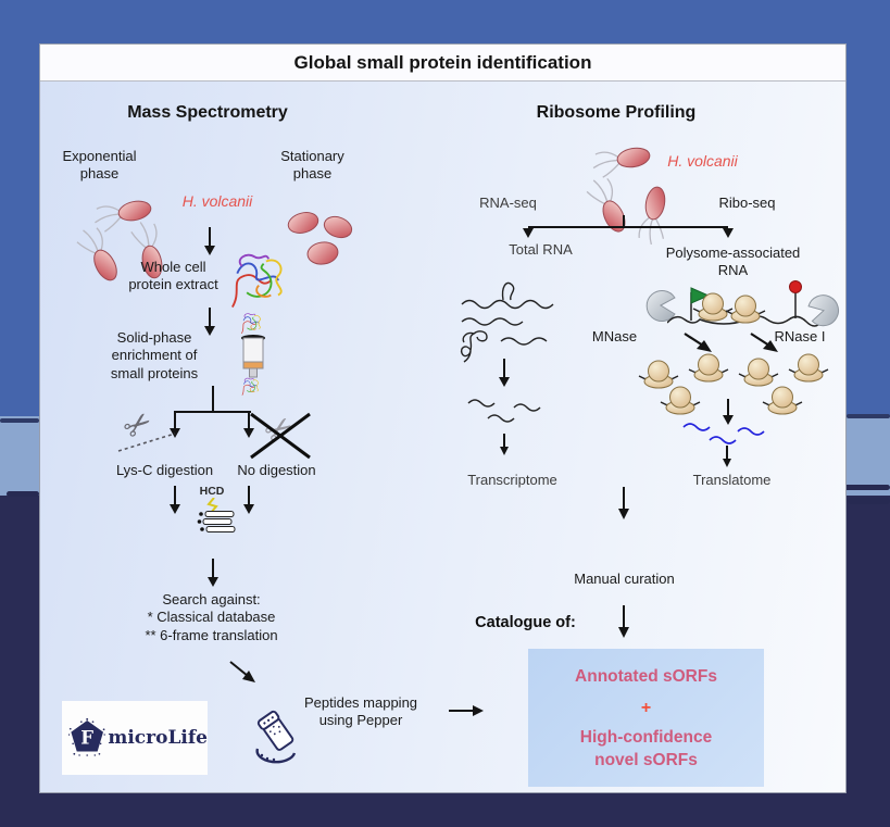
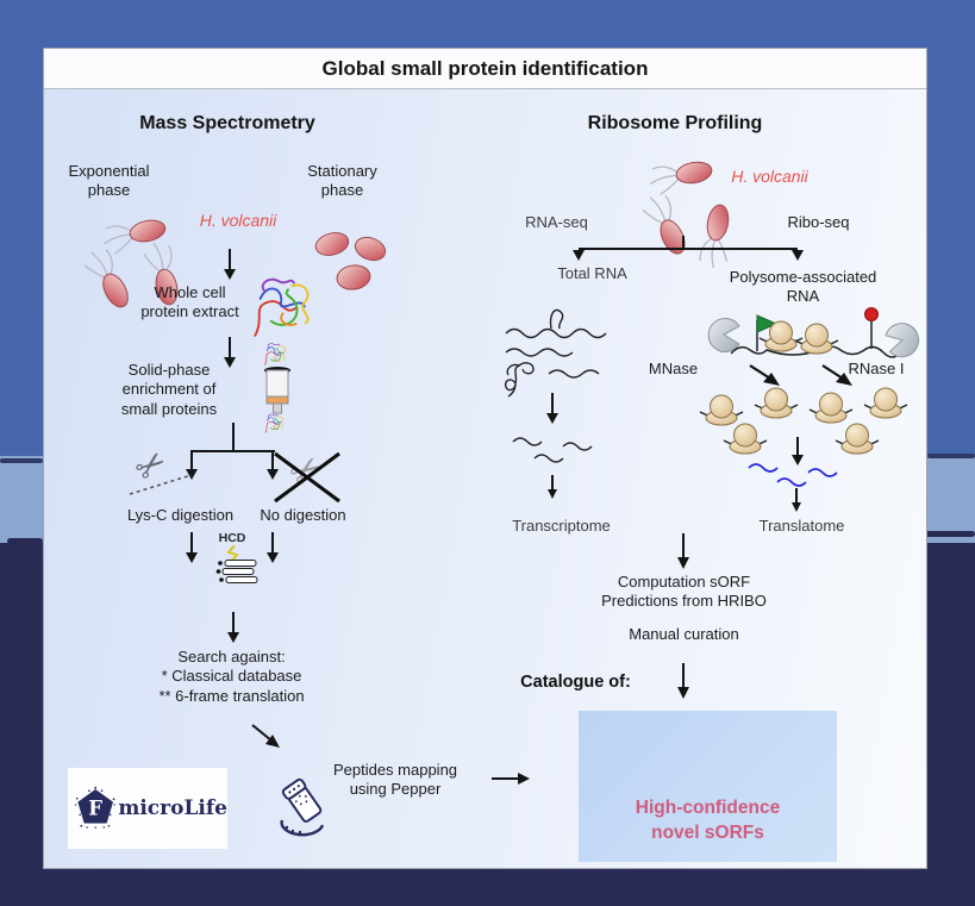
  Global small protein identification
  Mass Spectrometry
  Exponential
  phase
  Stationary
  phase
  H. volcanii
  Whole cell
  protein extract
  Solid-phase
  enrichment of
  small proteins
  Lys-C digestion
  No digestion
  HCD
  Search against:
  * Classical database
  ** 6-frame translation
  F
  microLife
  Peptides mapping
  using Pepper
  Ribosome Profiling
  H. volcanii
  RNA-seq
  Ribo-seq
  Total RNA
  Polysome-associated
  RNA
  Transcriptome
  MNase
  RNase I
  Translatome
+ Computation sORF
+ Predictions from HRIBO
  Manual curation
  Catalogue of:
- Annotated sORFs
- +
  High-confidence
  novel sORFs
